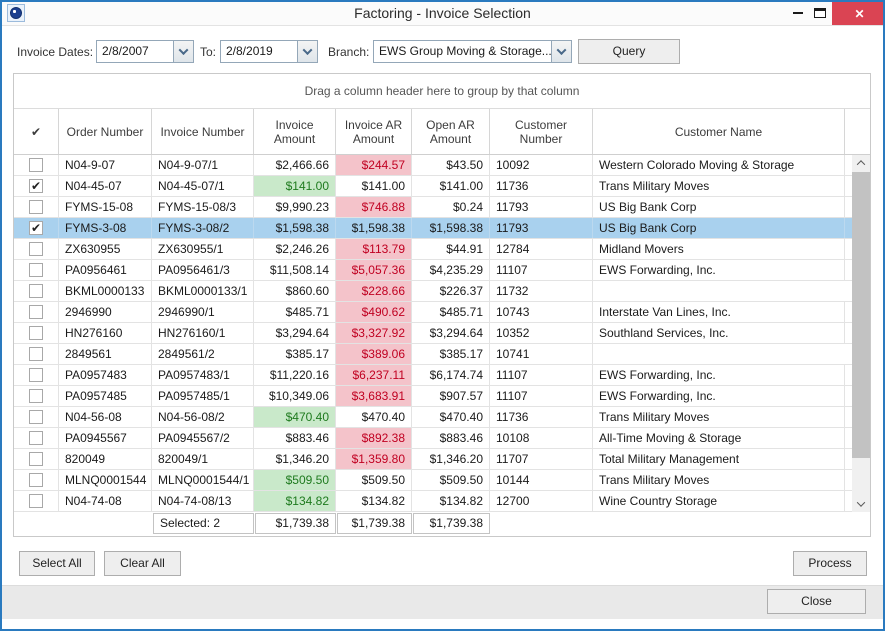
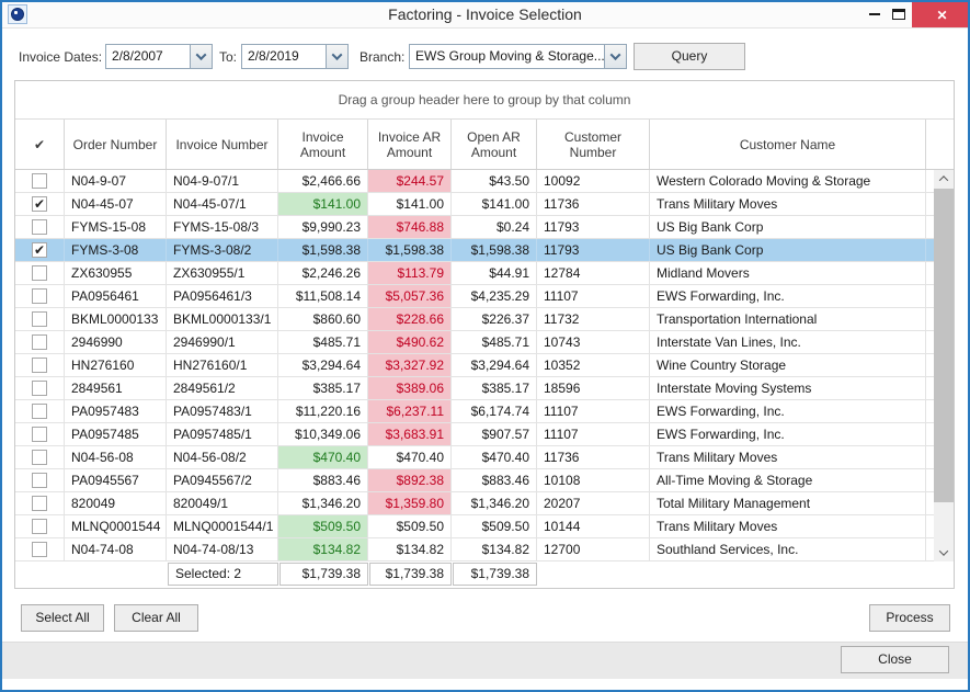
  Factoring - Invoice Selection
  ✕
  Invoice Dates:
  2/8/2007
  To:
  2/8/2019
  Branch:
  EWS Group Moving & Storage..
  Query
- Drag a column header here to group by that column
+ Drag a group header here to group by that column
  ✔
  Order Number
  Invoice Number
  Invoice Amount
  Invoice AR Amount
  Open AR Amount
  Customer Number
  Customer Name
  N04-9-07
  N04-9-07/1
  $2,466.66
  $244.57
  $43.50
  10092
  Western Colorado Moving & Storage
  ✔
  N04-45-07
  N04-45-07/1
  $141.00
  $141.00
  $141.00
  11736
  Trans Military Moves
  FYMS-15-08
  FYMS-15-08/3
  $9,990.23
  $746.88
  $0.24
  11793
  US Big Bank Corp
  ✔
  FYMS-3-08
  FYMS-3-08/2
  $1,598.38
  $1,598.38
  $1,598.38
  11793
  US Big Bank Corp
  ZX630955
  ZX630955/1
  $2,246.26
  $113.79
  $44.91
  12784
  Midland Movers
  PA0956461
  PA0956461/3
  $11,508.14
  $5,057.36
  $4,235.29
  11107
  EWS Forwarding, Inc.
  BKML0000133
  BKML0000133/1
  $860.60
  $228.66
  $226.37
  11732
+ Transportation International
  2946990
  2946990/1
  $485.71
  $490.62
  $485.71
  10743
  Interstate Van Lines, Inc.
  HN276160
  HN276160/1
  $3,294.64
  $3,327.92
  $3,294.64
  10352
- Southland Services, Inc.
+ Wine Country Storage
  2849561
  2849561/2
  $385.17
  $389.06
  $385.17
- 10741
+ 18596
+ Interstate Moving Systems
  PA0957483
  PA0957483/1
  $11,220.16
  $6,237.11
  $6,174.74
  11107
  EWS Forwarding, Inc.
  PA0957485
  PA0957485/1
  $10,349.06
  $3,683.91
  $907.57
  11107
  EWS Forwarding, Inc.
  N04-56-08
  N04-56-08/2
  $470.40
  $470.40
  $470.40
  11736
  Trans Military Moves
  PA0945567
  PA0945567/2
  $883.46
  $892.38
  $883.46
  10108
  All-Time Moving & Storage
  820049
  820049/1
  $1,346.20
  $1,359.80
  $1,346.20
- 11707
+ 20207
  Total Military Management
  MLNQ0001544
  MLNQ0001544/1
  $509.50
  $509.50
  $509.50
  10144
  Trans Military Moves
  N04-74-08
  N04-74-08/13
  $134.82
  $134.82
  $134.82
  12700
- Wine Country Storage
+ Southland Services, Inc.
  Selected: 2
  $1,739.38
  $1,739.38
  $1,739.38
  Select All
  Clear All
  Process
  Close
